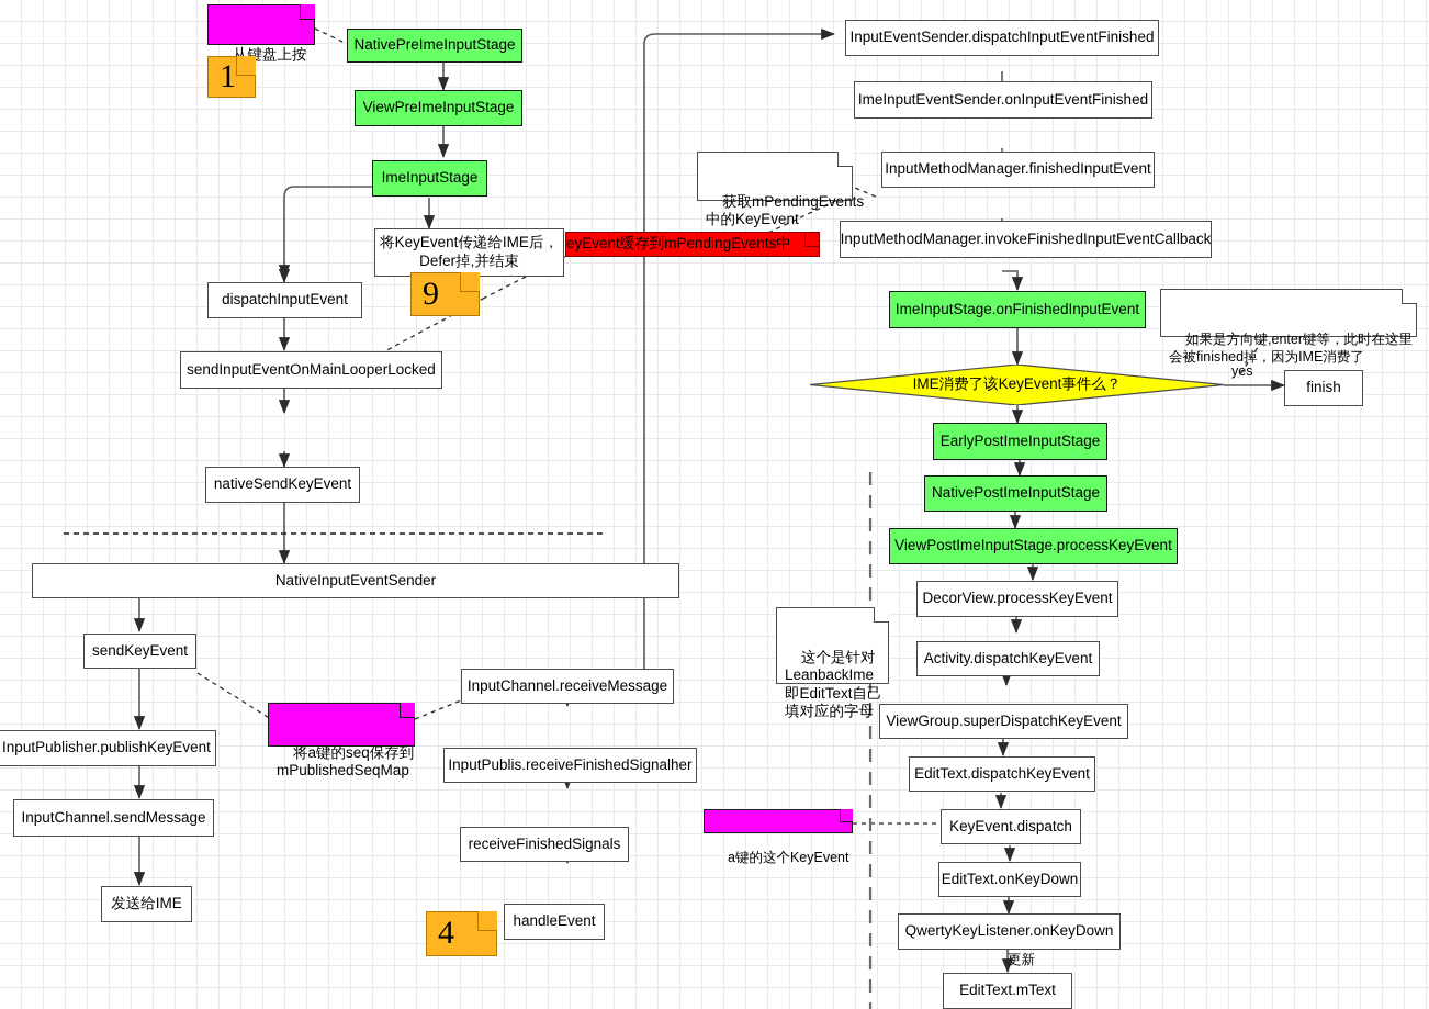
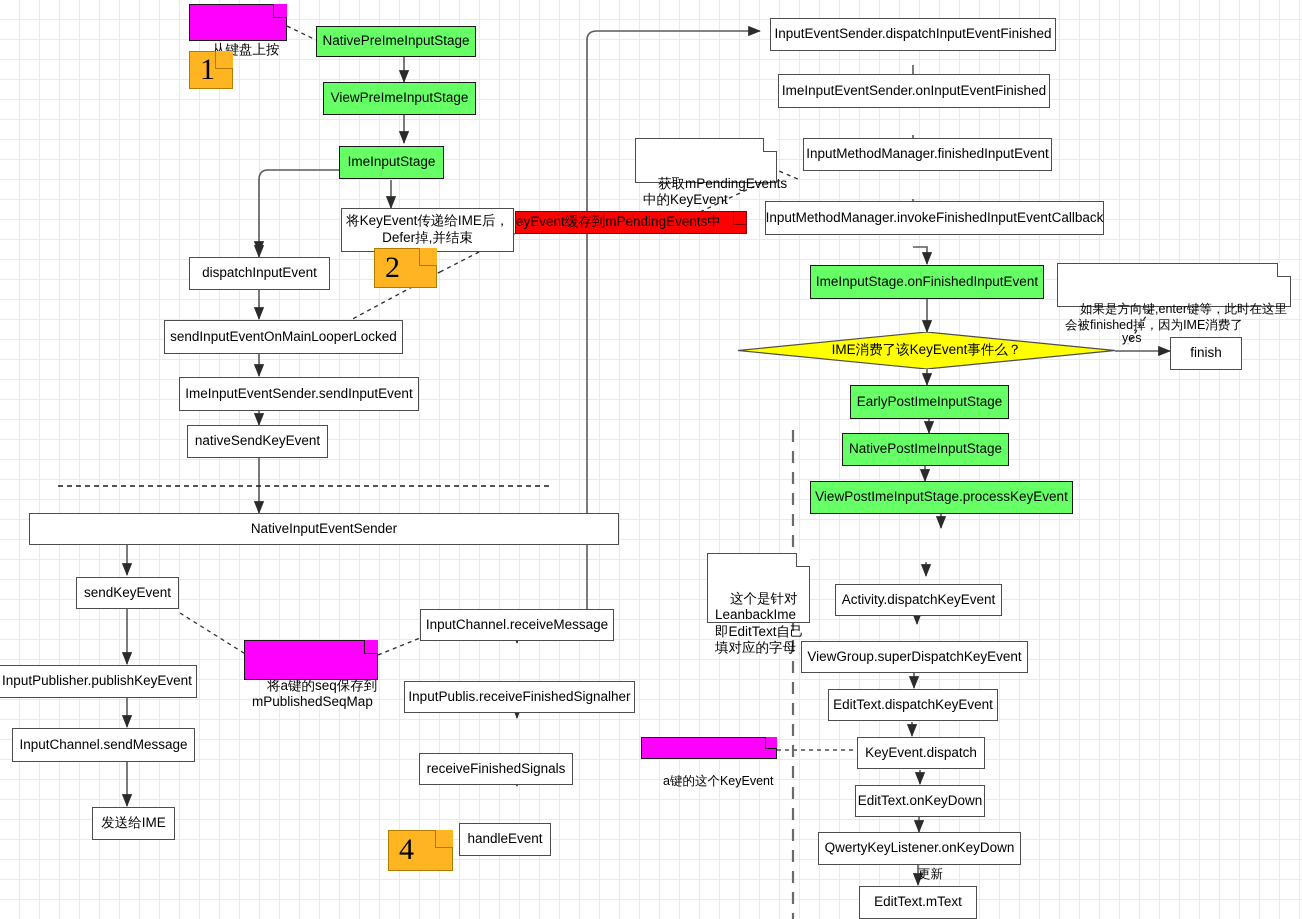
  从键盘上按
  1
  NativePreImeInputStage
  ViewPreImeInputStage
  ImeInputStage
  将KeyEvent传递给IME后，
  Defer掉,并结束
  eyEvent缓存到mPenngEvents中
- 9
+ 2
  dispatchInputEvent
  sendInputEventOnMainLooperLocked
+ ImeInputEventSender.sendInputEvent
  nativeSendKeyEvent
  NativeInputEventSender
  sendKeyEvent
  InputPublisher.publishKeyEvent
  InputChannel.sendMessage
  发送给IME
  将a键的seq保存到
  mPublishedSeqMap
  InputChannel.receiveMessage
  InputPublis.receiveFinishedSignalher
  receiveFinishedSignals
  handleEvent
  4
  InputEventSender.dispatchInputEventFinished
  ImeInputEventSender.onInputEventFinished
  获取mPendingEvents
  中的KeyEvent
  InputMethodManager.finishedInputEvent
  InputMethodManager.invokeFinishedInputEventCallback
  ImeInputStage.onFinishedInputEvent
  如果是方向键,enter键等，此时在这里
  会被finished掉，因为IME消费了
  IME消费了该KeyEvent事件么？
  yes
  finish
  EarlyPostImeInputStage
  NativePostImeInputStage
  ViewPostImeInputStage.processKeyEvent
- DecorView.processKeyEvent
  这个是针对
  LeanbackIme
  即EditText自己
  填对应的字母
  Activity.dispatchKeyEvent
  ViewGroup.superDispatchKeyEvent
  EditText.dispatchKeyEvent
  a键的这个KeyEvent
  KeyEvent.dispatch
  EditText.onKeyDown
  QwertyKeyListener.onKeyDown
  更新
  EditText.mText
